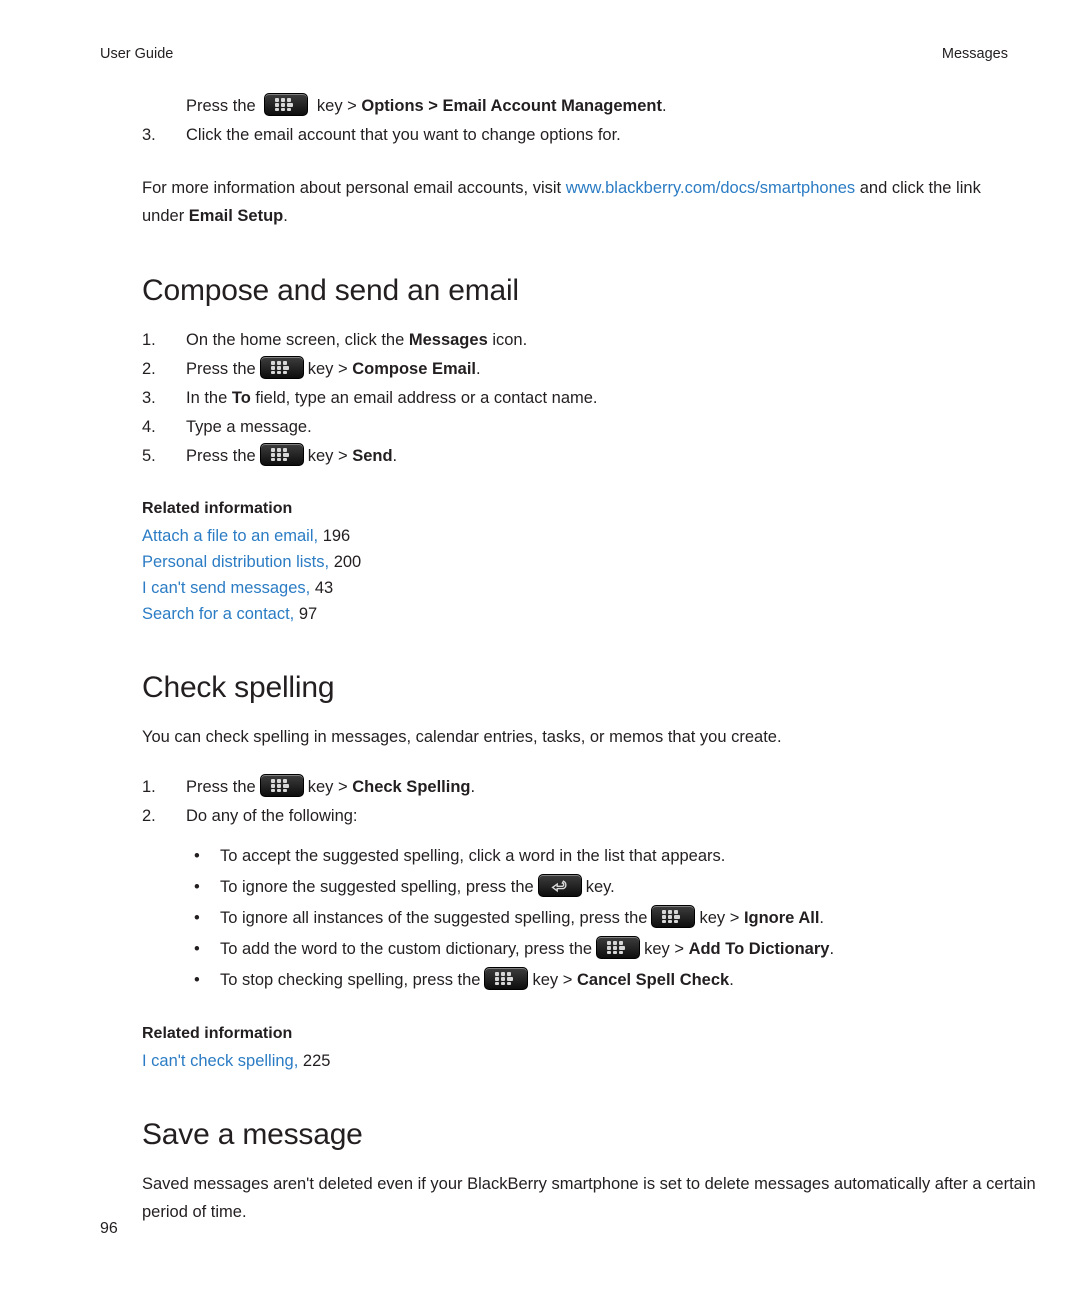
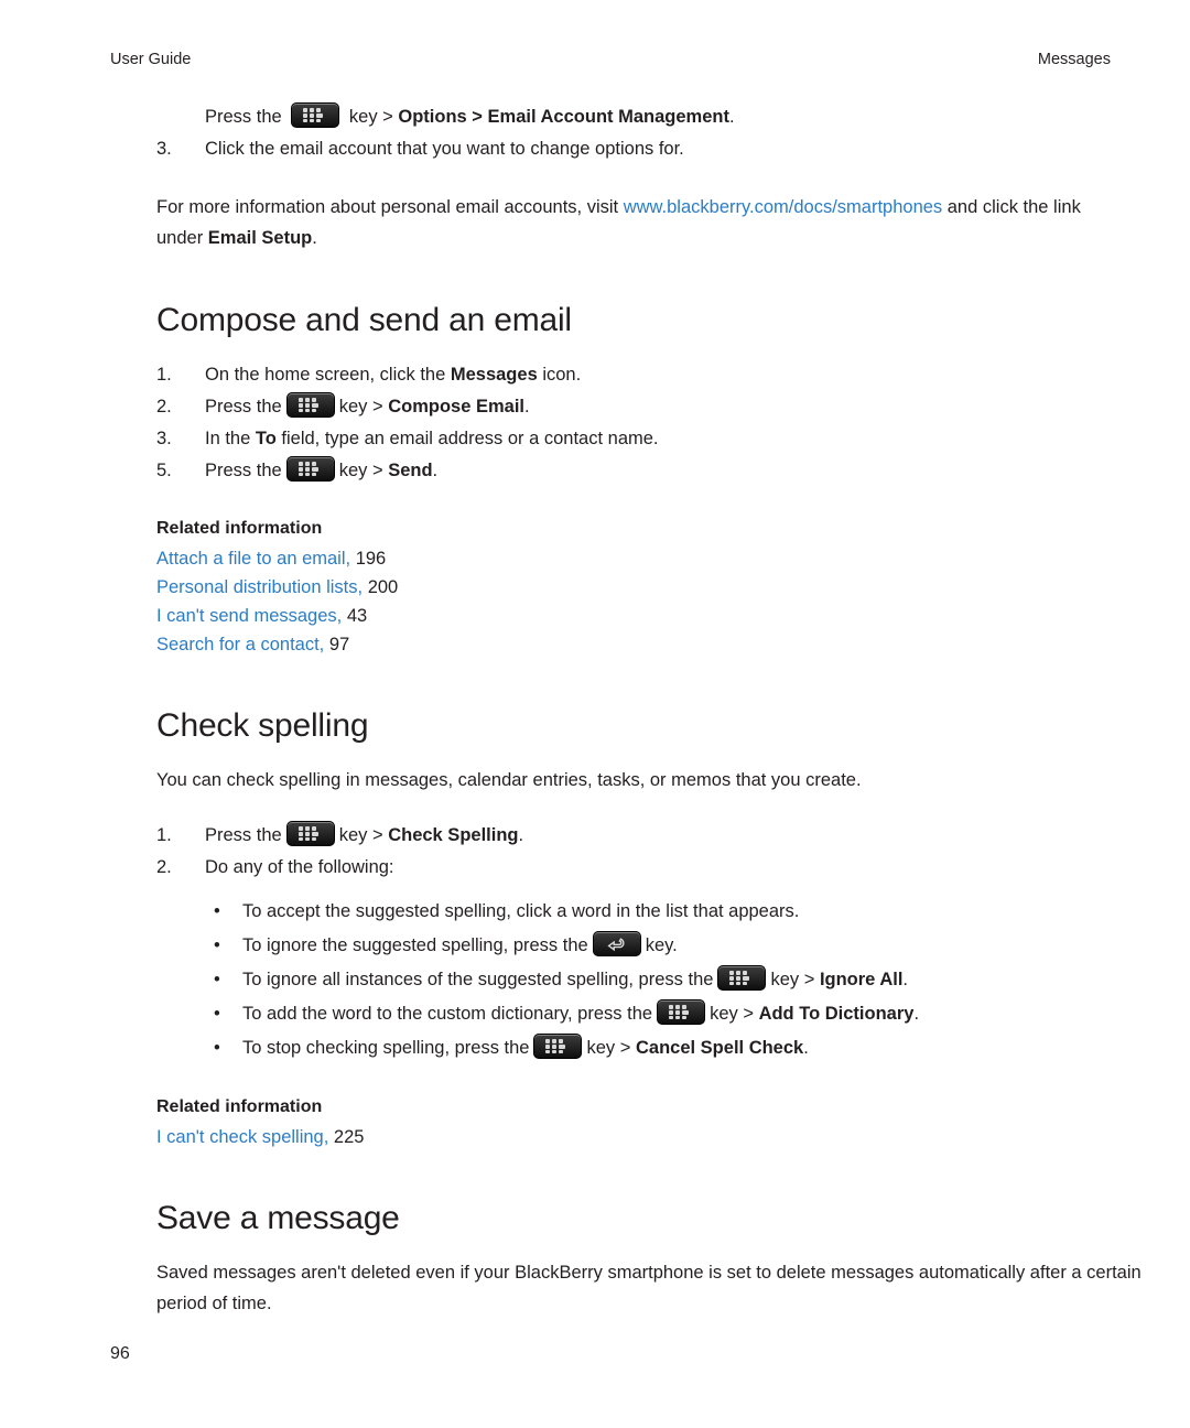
  User Guide
  Messages
  Press the key > Options > Email Account Management.
  3.
  Click the email account that you want to change options for.
  For more information about personal email accounts, visit www.blackberry.com/docs/smartphones and click the link under Email Setup.
  Compose and send an email
  1.
  On the home screen, click the Messages icon.
  2.
  Press the key > Compose Email.
  3.
  In the To field, type an email address or a contact name.
- 4.
- Type a message.
  5.
  Press the key > Send.
  Related information
  Attach a file to an email, 196
  Personal distribution lists, 200
  I can't send messages, 43
  Search for a contact, 97
  Check spelling
  You can check spelling in messages, calendar entries, tasks, or memos that you create.
  1.
  Press the key > Check Spelling.
  2.
  Do any of the following:
  •
  To accept the suggested spelling, click a word in the list that appears.
  •
  To ignore the suggested spelling, press the key.
  •
  To ignore all instances of the suggested spelling, press the key > Ignore All.
  •
  To add the word to the custom dictionary, press the key > Add To Dictionary.
  •
  To stop checking spelling, press the key > Cancel Spell Check.
  Related information
  I can't check spelling, 225
  Save a message
  Saved messages aren't deleted even if your BlackBerry smartphone is set to delete messages automatically after a certain period of time.
  96
